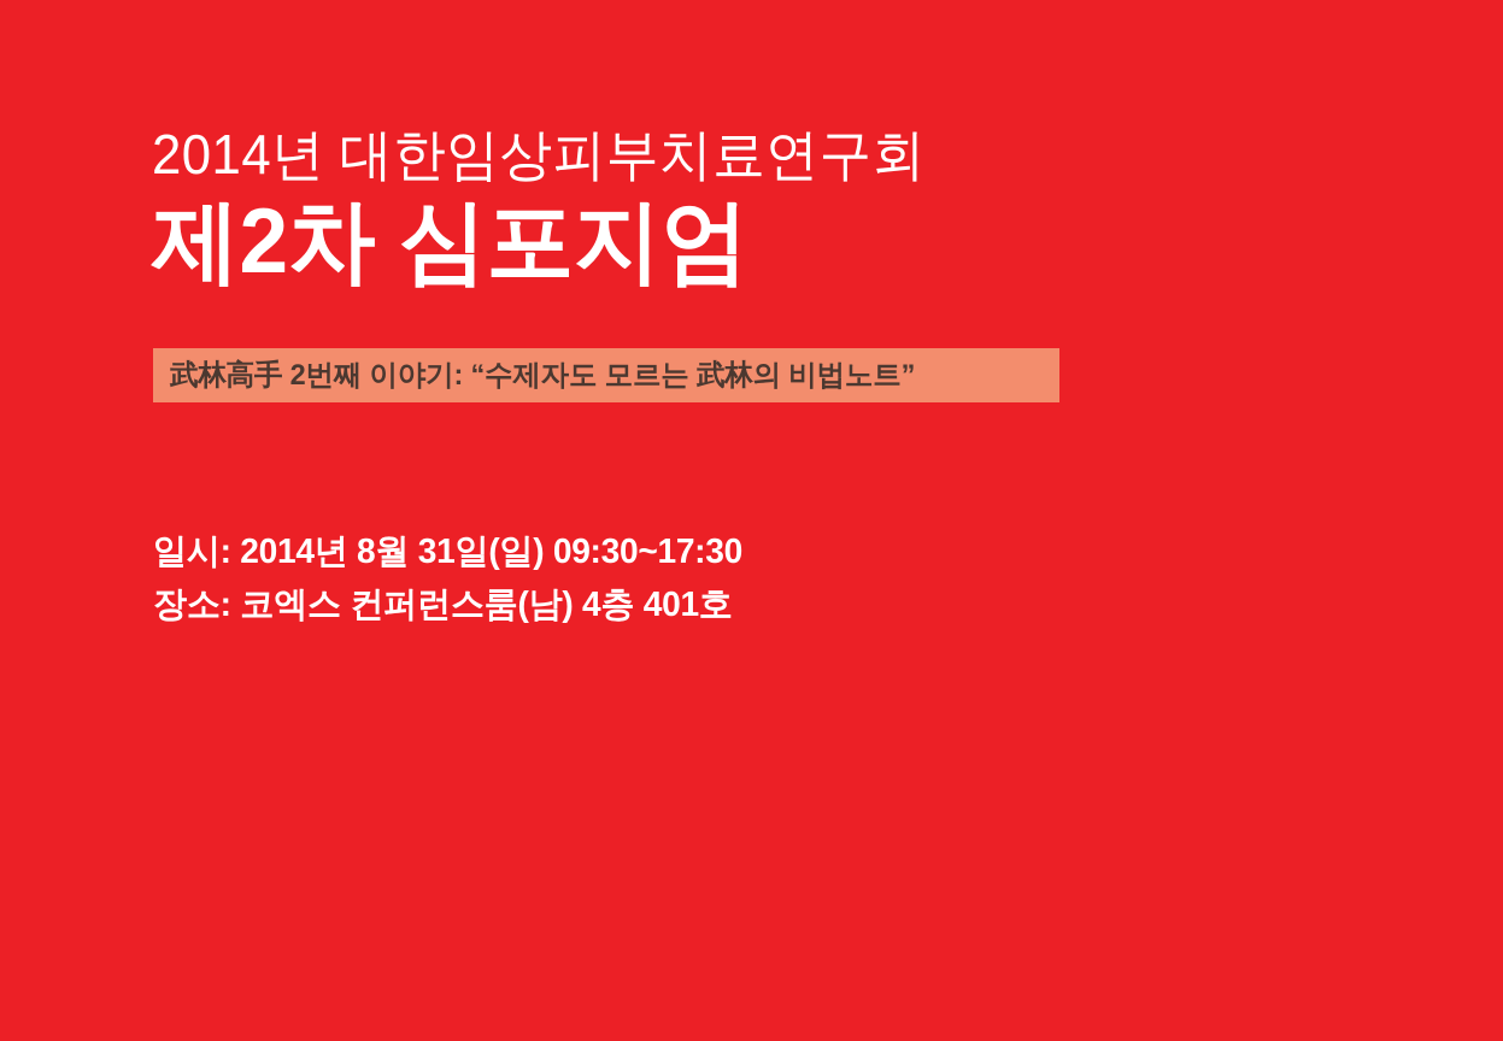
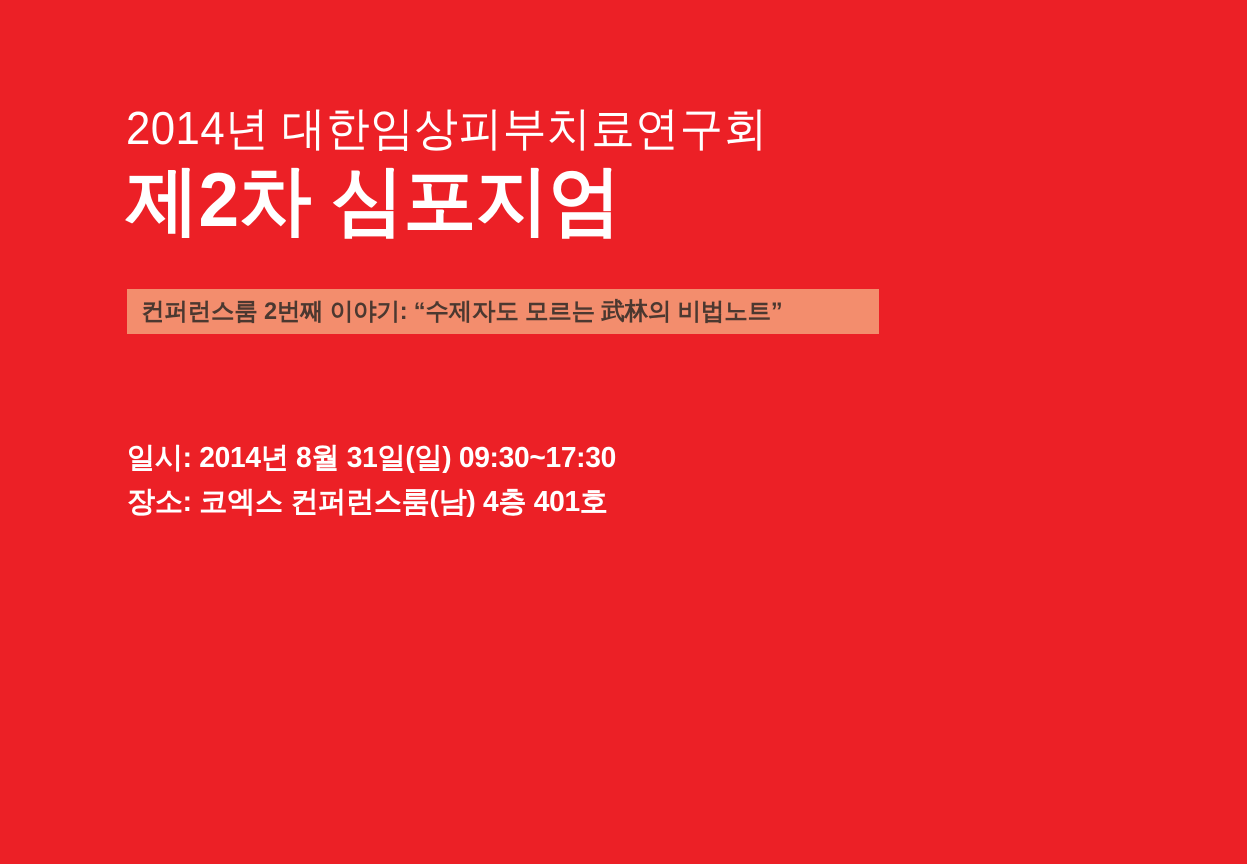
  2014년 대한임상피부치료연구회
  제2차 심포지엄
- 武林高手 2번째 이야기: “수제자도 모르는 武林의 비법노트”
+ 컨퍼런스룸 2번째 이야기: “수제자도 모르는 武林의 비법노트”
  일시: 2014년 8월 31일(일) 09:30~17:30
  장소: 코엑스 컨퍼런스룸(남) 4층 401호
